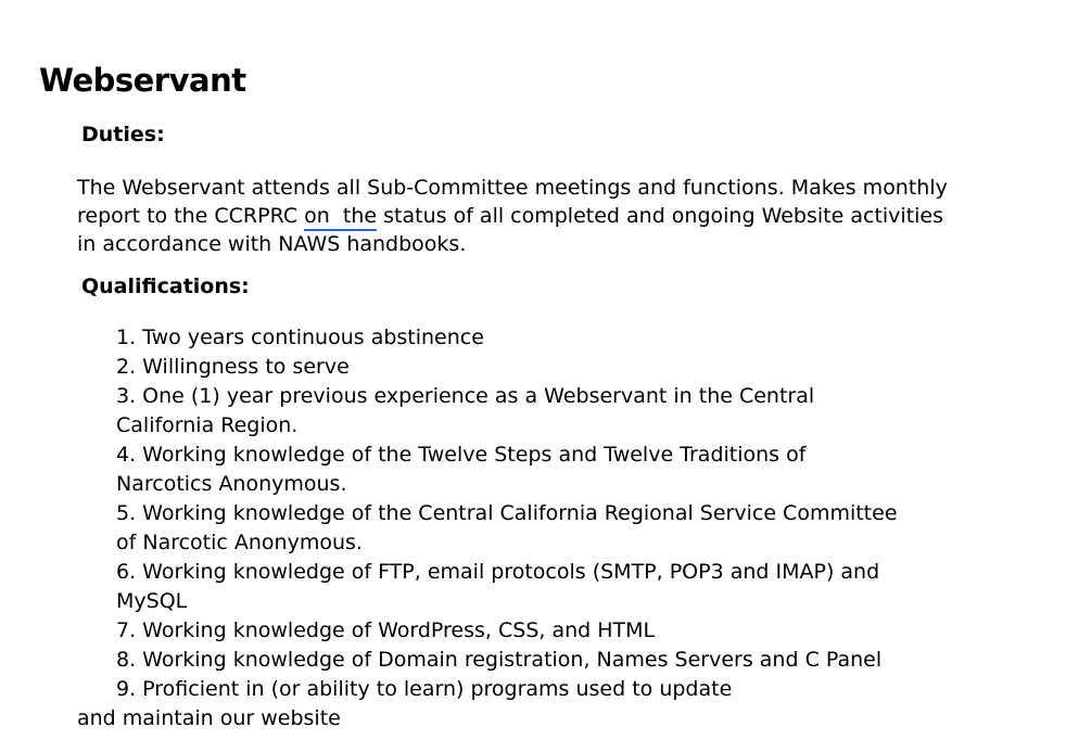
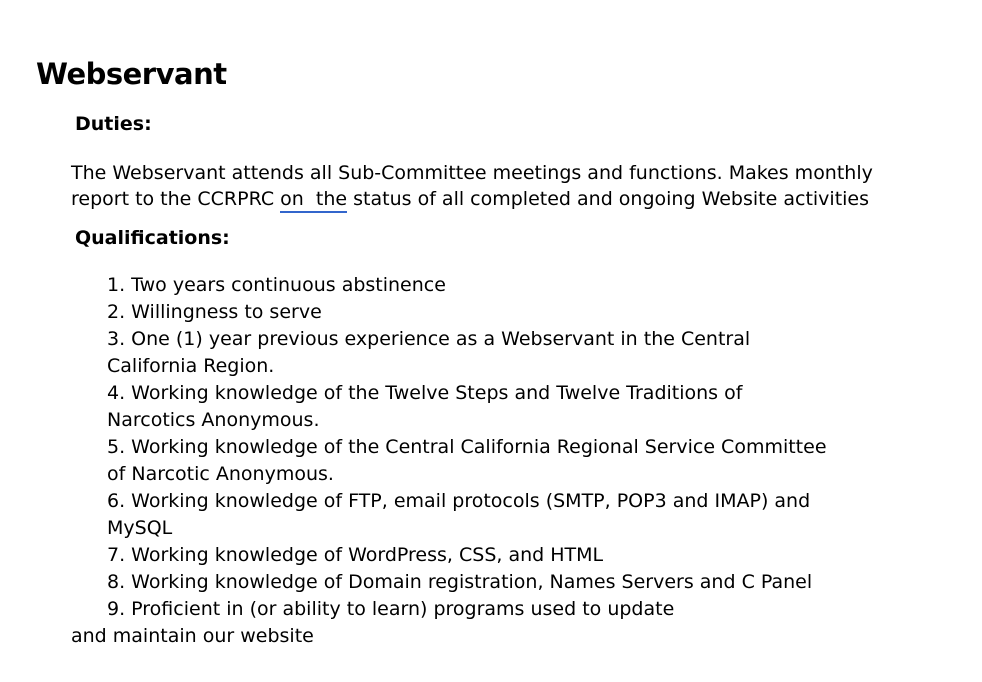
  Webservant
  Duties:
  The Webservant attends all Sub-Committee meetings and functions. Makes monthly
  report to the CCRPRC on the status of all completed and ongoing Website activities
- in accordance with NAWS handbooks.
  Qualifications:
  1. Two years continuous abstinence
  2. Willingness to serve
  3. One (1) year previous experience as a Webservant in the Central
  California Region.
  4. Working knowledge of the Twelve Steps and Twelve Traditions of
  Narcotics Anonymous.
  5. Working knowledge of the Central California Regional Service Committee
  of Narcotic Anonymous.
  6. Working knowledge of FTP, email protocols (SMTP, POP3 and IMAP) and
  MySQL
  7. Working knowledge of WordPress, CSS, and HTML
  8. Working knowledge of Domain registration, Names Servers and C Panel
  9. Proficient in (or ability to learn) programs used to update
  and maintain our website
